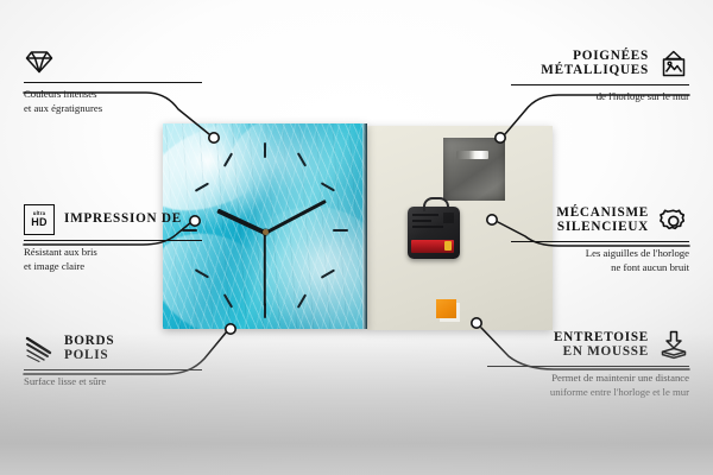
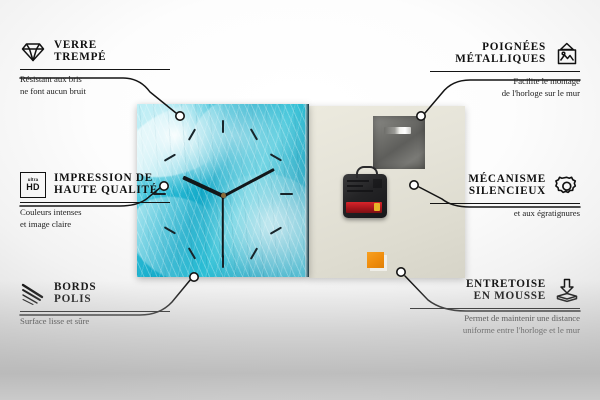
+ VERRE
+ TREMPÉ
- Couleurs intenses
+ Résistant aux bris
- et aux égratignures
+ ne font aucun bruit
  HD
  IMPRESSION DE
+ HAUTE QUALITÉ
- Résistant aux bris
+ Couleurs intenses
  et image claire
  POIGNÉES
  MÉTALLIQUES
+ Facilite le montage
  de l'horloge sur le mur
  MÉCANISME
  SILENCIEUX
- Les aiguilles de l'horloge
- ne font aucun bruit
+ et aux égratignures
